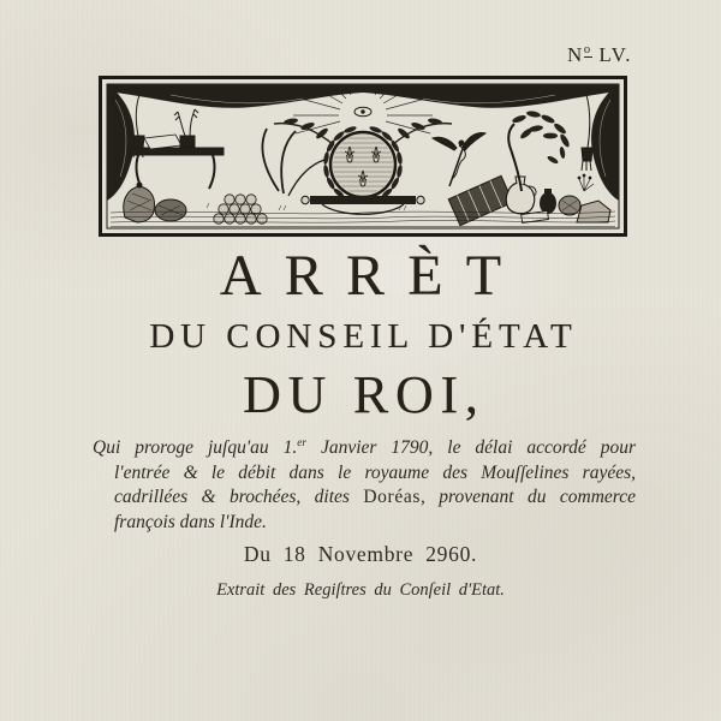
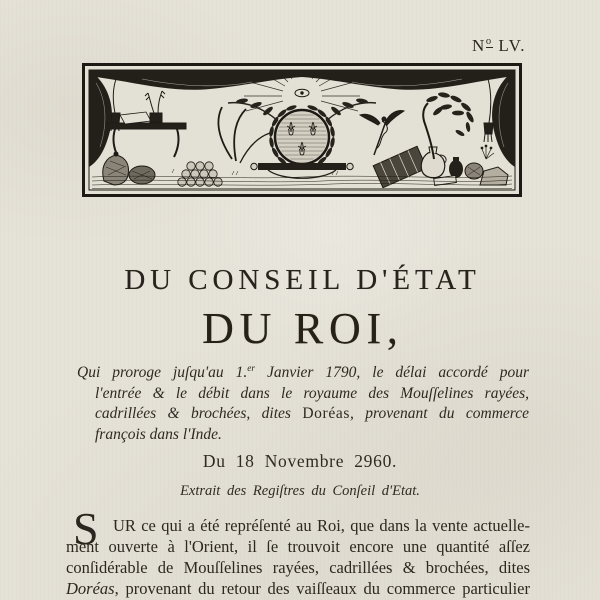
  No LV.
- ARRÈT
  DU CONSEIL D'ÉTAT
  DU ROI,
  Qui proroge juſqu'au 1.er Janvier 1790, le délai accordé pour
  l'entrée & le débit dans le royaume des Mouſſelines rayées,
  cadrillées & brochées, dites Doréas, provenant du commerce
  françois dans l'Inde.
  Du 18 Novembre 2960.
  Extrait des Regiſtres du Conſeil d'Etat.
+ S
+ UR ce qui a été repréſenté au Roi, que dans la vente actuelle-
+ ment ouverte à l'Orient, il ſe trouvoit encore une quantité aſſez
+ conſidérable de Mouſſelines rayées, cadrillées & brochées, dites
+ Doréas, provenant du retour des vaiſſeaux du commerce particulier
